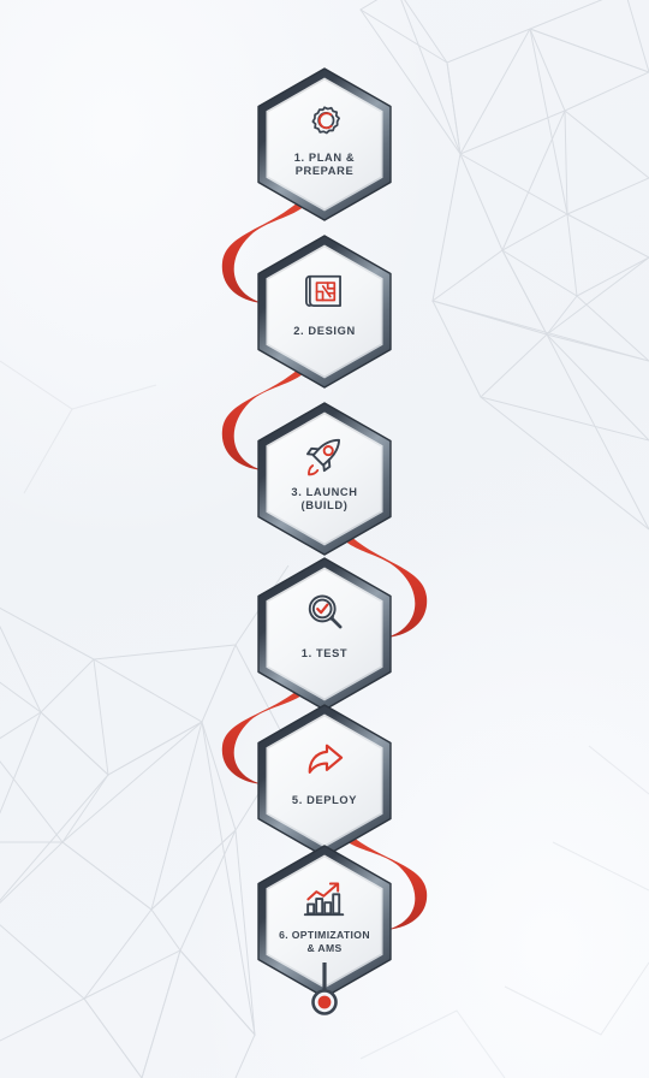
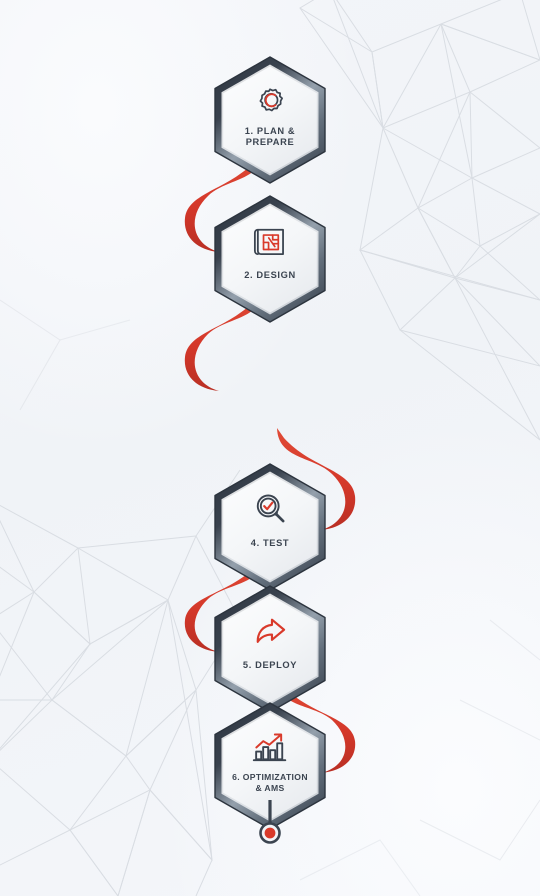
  1. PLAN &
  PREPARE
  2. DESIGN
- 3. LAUNCH
- (BUILD)
- 1. TEST
+ 4. TEST
  5. DEPLOY
  6. OPTIMIZATION
  & AMS
